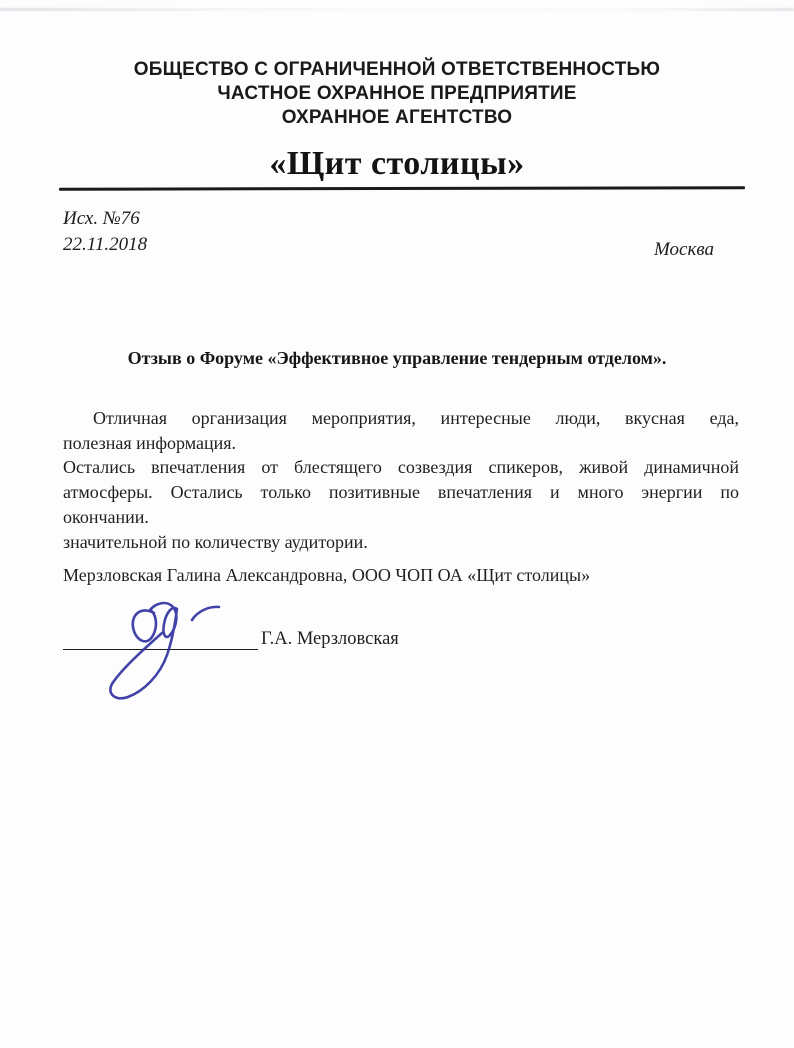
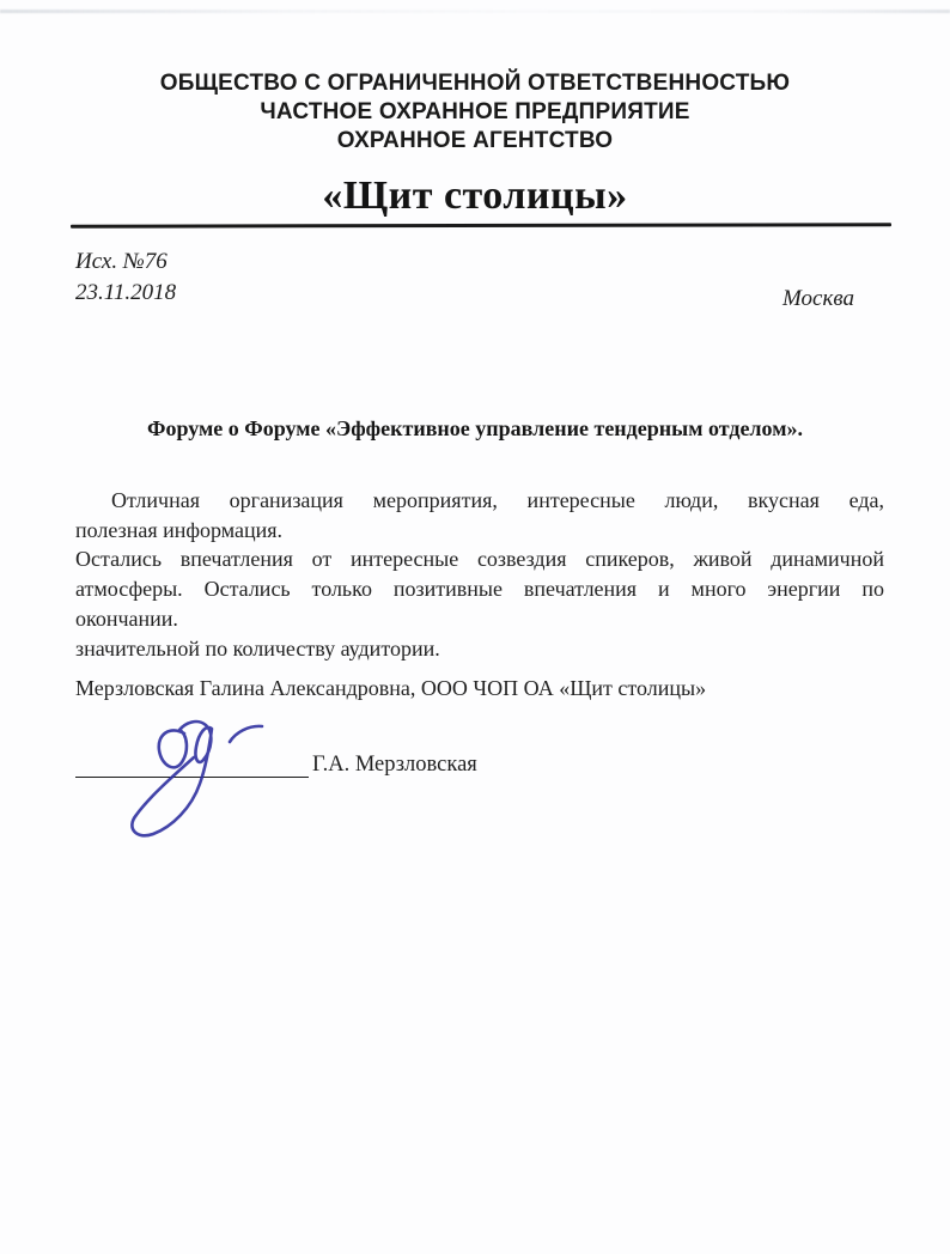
  ОБЩЕСТВО С ОГРАНИЧЕННОЙ ОТВЕТСТВЕННОСТЬЮ
  ЧАСТНОЕ ОХРАННОЕ ПРЕДПРИЯТИЕ
  ОХРАННОЕ АГЕНТСТВО
  «Щит столицы»
  Исх. №76
- 22.11.2018
+ 23.11.2018
  Москва
- Отзыв о Форуме «Эффективное управление тендерным отделом».
+ Форуме о Форуме «Эффективное управление тендерным отделом».
  Отличная организация мероприятия, интересные люди, вкусная еда,
  полезная информация.
- Остались впечатления от блестящего созвездия спикеров, живой динамичной
+ Остались впечатления от интересные созвездия спикеров, живой динамичной
  атмосферы. Остались только позитивные впечатления и много энергии по
  окончании.
  значительной по количеству аудитории.
  Мерзловская Галина Александровна, ООО ЧОП ОА «Щит столицы»
  Г.А. Мерзловская
